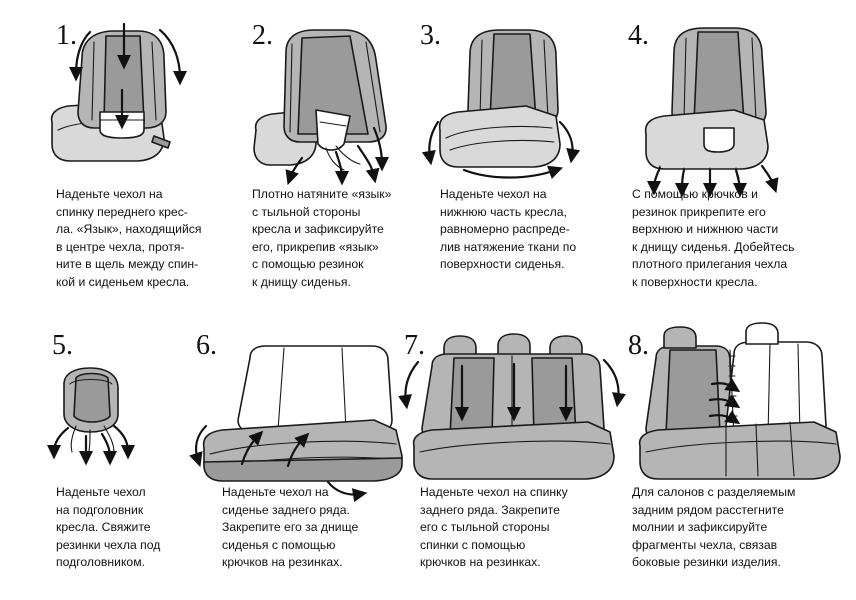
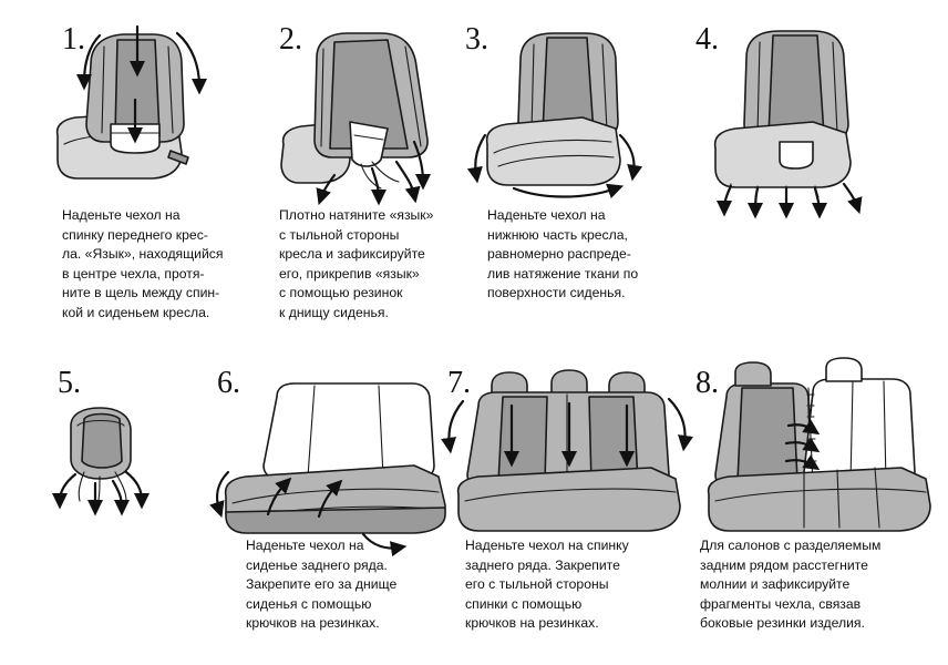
  1.
  2.
  3.
  4.
  5.
  6.
  7.
  8.
  Наденьте чехол на
  спинку переднего крес-
  ла. «Язык», находящийся
  в центре чехла, протя-
  ните в щель между спин-
  кой и сиденьем кресла.
  Плотно натяните «язык»
  с тыльной стороны
  кресла и зафиксируйте
  его, прикрепив «язык»
  с помощью резинок
  к днищу сиденья.
  Наденьте чехол на
  нижнюю часть кресла,
  равномерно распреде-
  лив натяжение ткани по
  поверхности сиденья.
- С помощью крючков и
- резинок прикрепите его
- верхнюю и нижнюю части
- к днищу сиденья. Добейтесь
- плотного прилегания чехла
- к поверхности кресла.
- Наденьте чехол
- на подголовник
- кресла. Свяжите
- резинки чехла под
- подголовником.
  Наденьте чехол на
  сиденье заднего ряда.
  Закрепите его за днище
  сиденья с помощью
  крючков на резинках.
  Наденьте чехол на спинку
  заднего ряда. Закрепите
  его с тыльной стороны
  спинки с помощью
  крючков на резинках.
  Для салонов с разделяемым
  задним рядом расстегните
  молнии и зафиксируйте
  фрагменты чехла, связав
  боковые резинки изделия.
